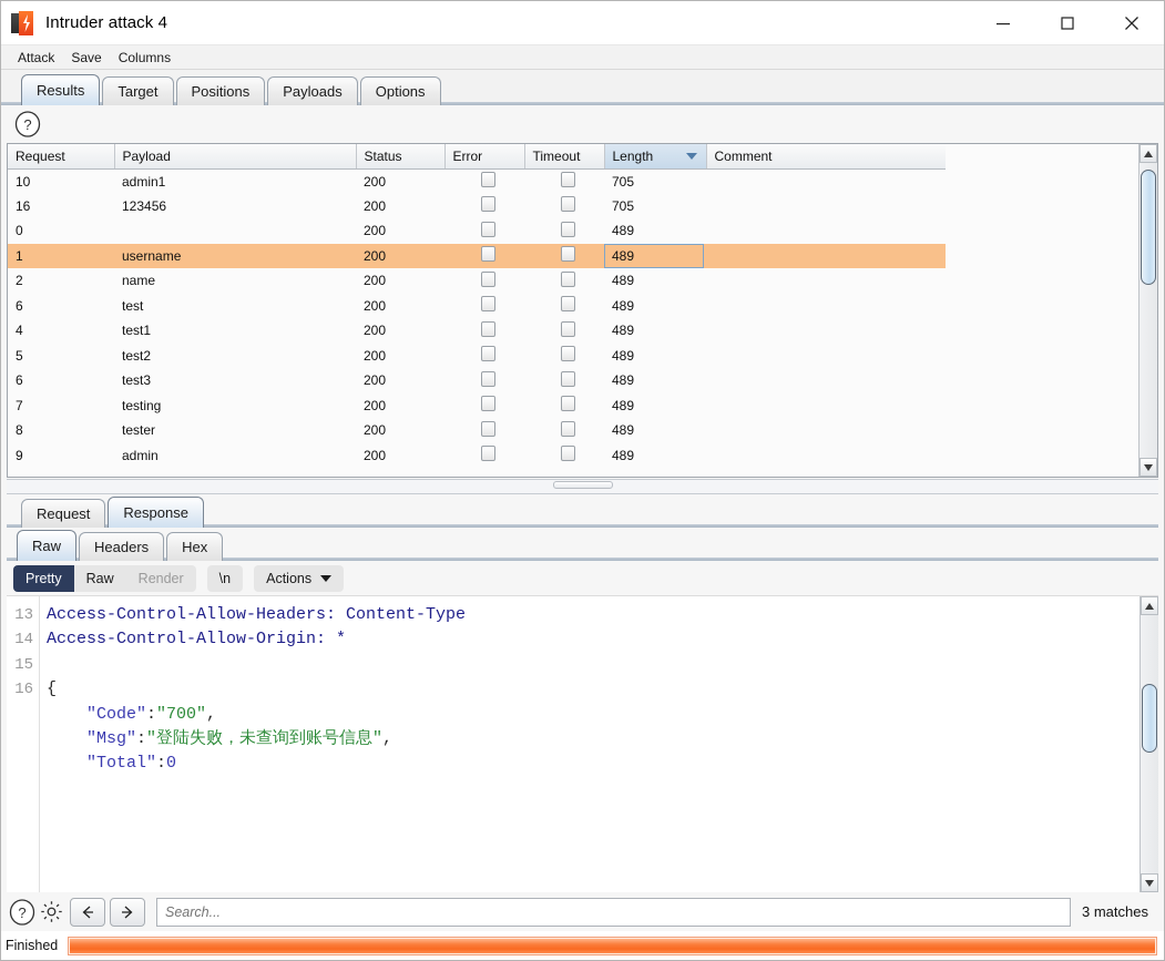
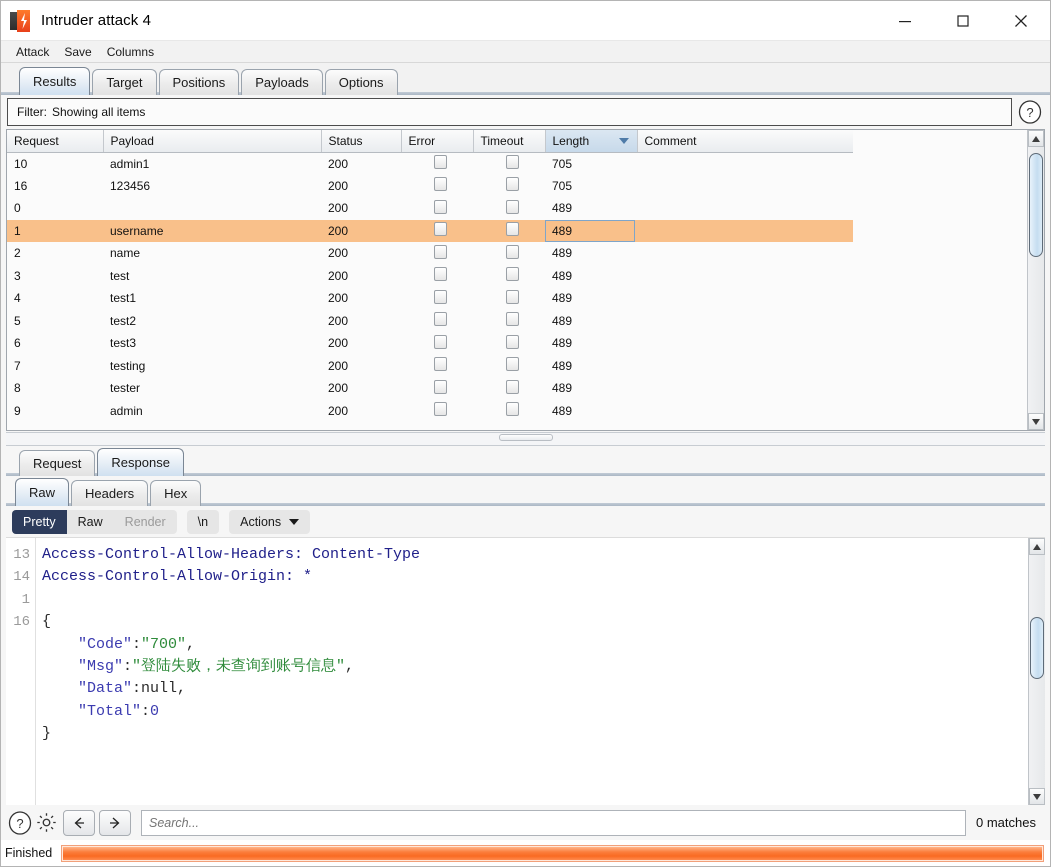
  Intruder attack 4
  Attack
  Save
  Columns
  Results
  Target
  Positions
  Payloads
  Options
+ Filter:
+ Showing all items
  ?
  Request	Payload	Status	Error	Timeout	Length	Comment
  10	admin1	200			705
  16	123456	200			705
  0		200			489
  1	username	200			489
  2	name	200			489
- 6	test	200			489
+ 3	test	200			489
  4	test1	200			489
  5	test2	200			489
  6	test3	200			489
  7	testing	200			489
  8	tester	200			489
  9	admin	200			489
  Request
  Response
  Raw
  Headers
  Hex
  Pretty
  Raw
  Render
  \n
  Actions
  13
  14
- 15
+ 1
  16
  Access-Control-Allow-Headers: Content-Type
  Access-Control-Allow-Origin: *
  {
  "Code":"700",
  "Msg":"登陆失败，未查询到账号信息",
+ "Data":null,
  "Total":0
+ }
  ?
  Search...
- 3 matches
+ 0 matches
  Finished
